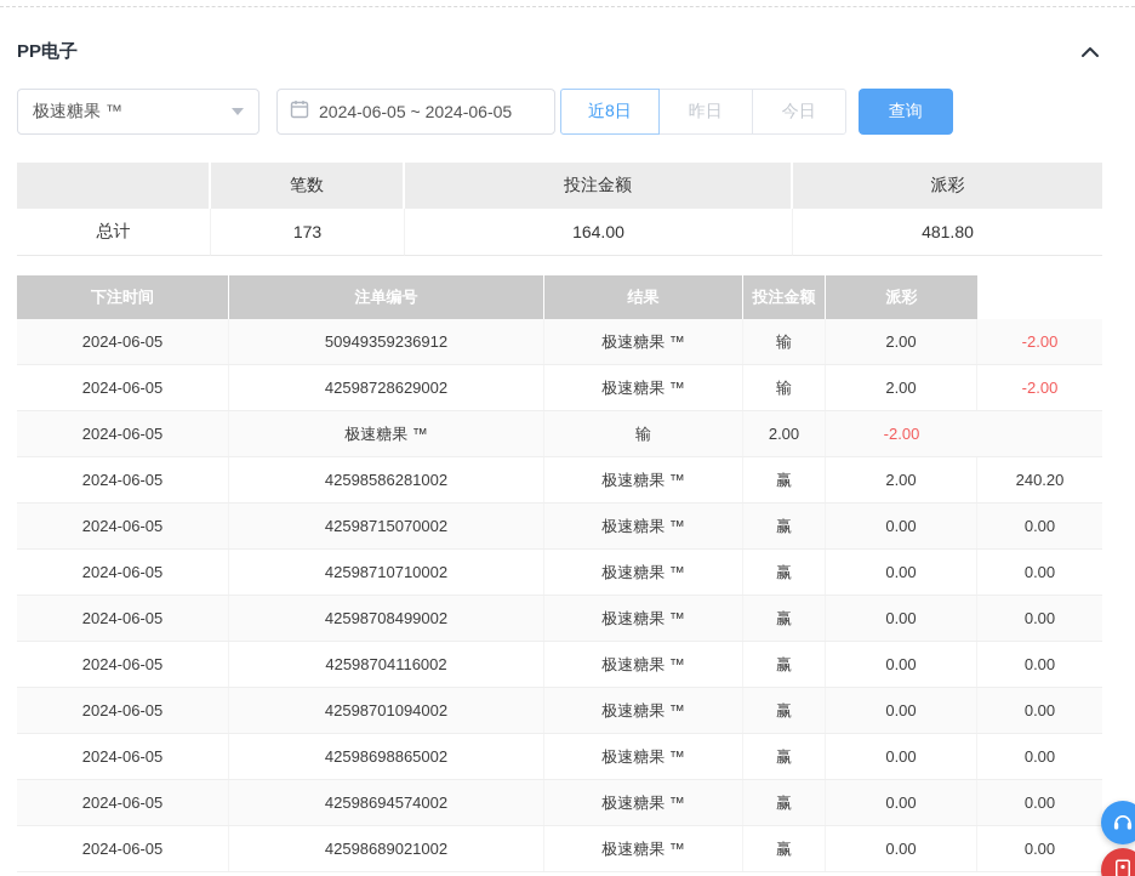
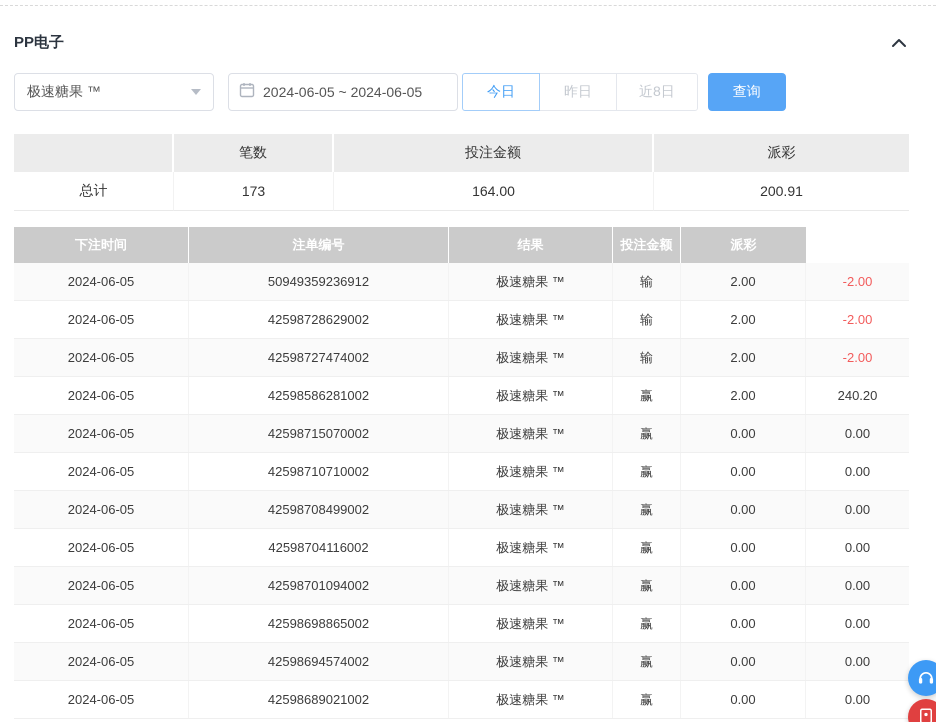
  PP电子
  极速糖果 ™
  2024-06-05 ~ 2024-06-05
- 近8日
+ 今日
  昨日
- 今日
+ 近8日
  查询
  笔数
  投注金额
  派彩
  总计
  173
  164.00
- 481.80
+ 200.91
  下注时间
  注单编号
  结果
  投注金额
  派彩
  2024-06-05
  50949359236912
  极速糖果 ™
  输
  2.00
  -2.00
  2024-06-05
  42598728629002
  极速糖果 ™
  输
  2.00
  -2.00
  2024-06-05
+ 42598727474002
  极速糖果 ™
  输
  2.00
  -2.00
  2024-06-05
  42598586281002
  极速糖果 ™
  赢
  2.00
  240.20
  2024-06-05
  42598715070002
  极速糖果 ™
  赢
  0.00
  0.00
  2024-06-05
  42598710710002
  极速糖果 ™
  赢
  0.00
  0.00
  2024-06-05
  42598708499002
  极速糖果 ™
  赢
  0.00
  0.00
  2024-06-05
  42598704116002
  极速糖果 ™
  赢
  0.00
  0.00
  2024-06-05
  42598701094002
  极速糖果 ™
  赢
  0.00
  0.00
  2024-06-05
  42598698865002
  极速糖果 ™
  赢
  0.00
  0.00
  2024-06-05
  42598694574002
  极速糖果 ™
  赢
  0.00
  0.00
  2024-06-05
  42598689021002
  极速糖果 ™
  赢
  0.00
  0.00
